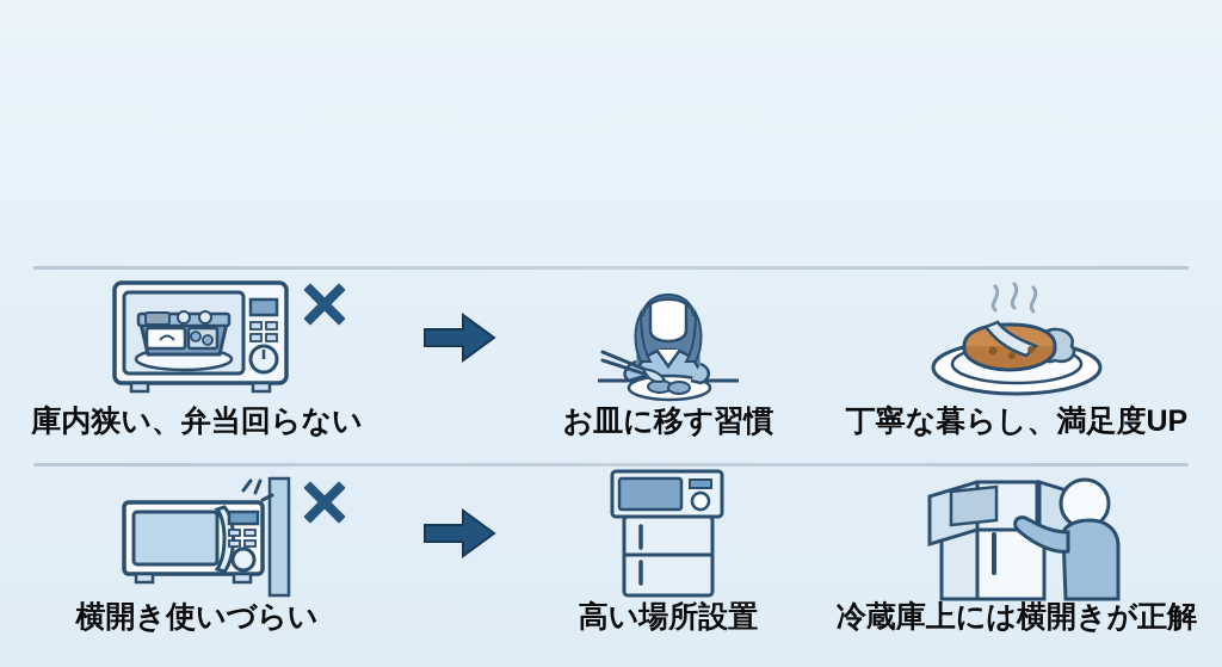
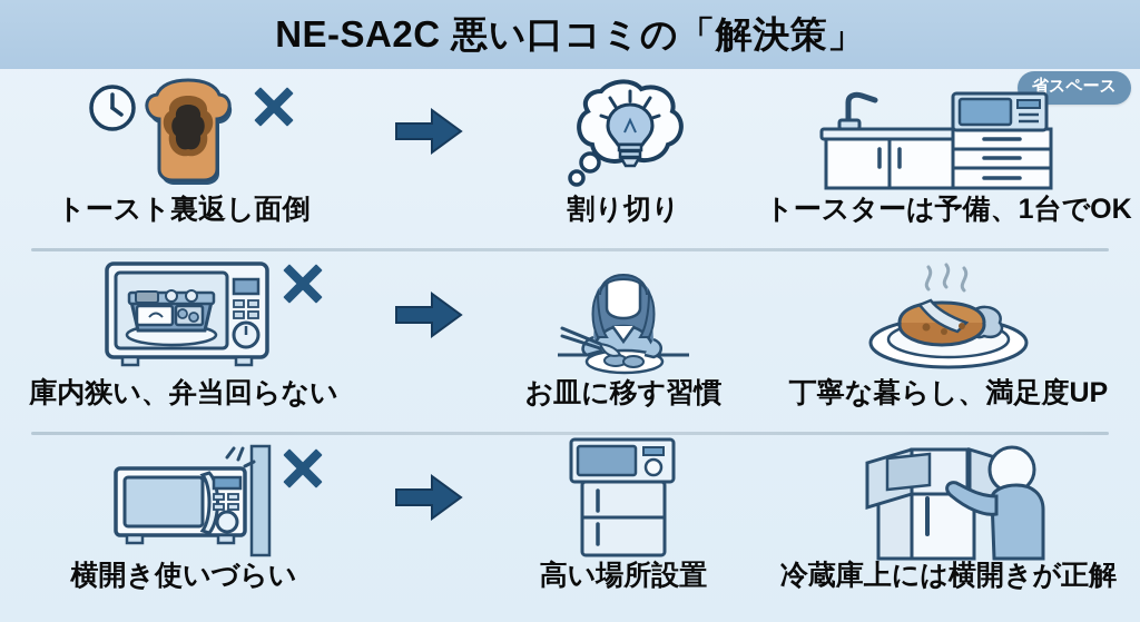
+ NE-SA2C 悪い口コミの「解決策」
+ トースト裏返し面倒
+ 割り切り
+ 省スペース
+ トースターは予備、1台でOK
  庫内狭い、弁当回らない
  お皿に移す習慣
  丁寧な暮らし、満足度UP
  横開き使いづらい
  高い場所設置
  冷蔵庫上には横開きが正解
